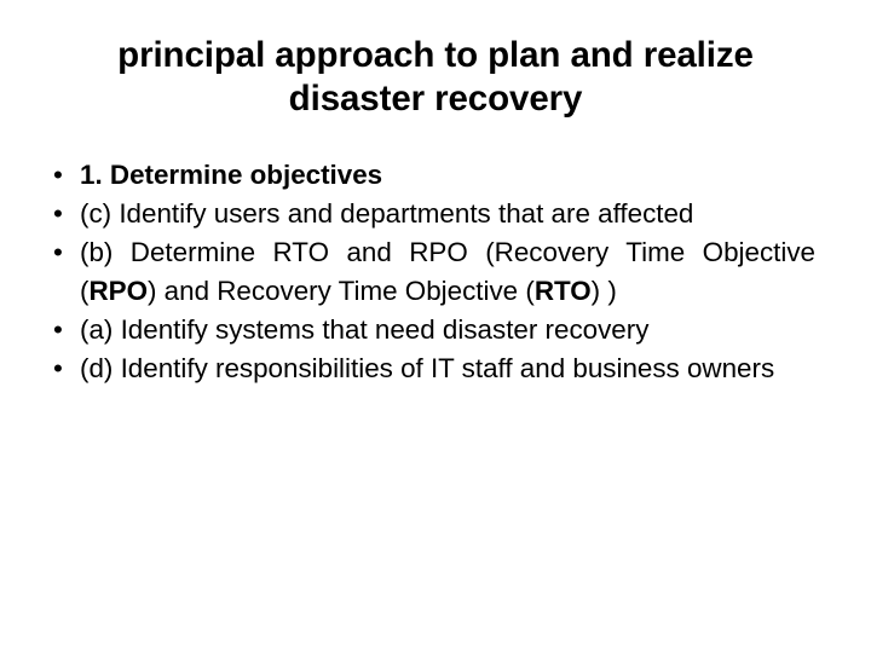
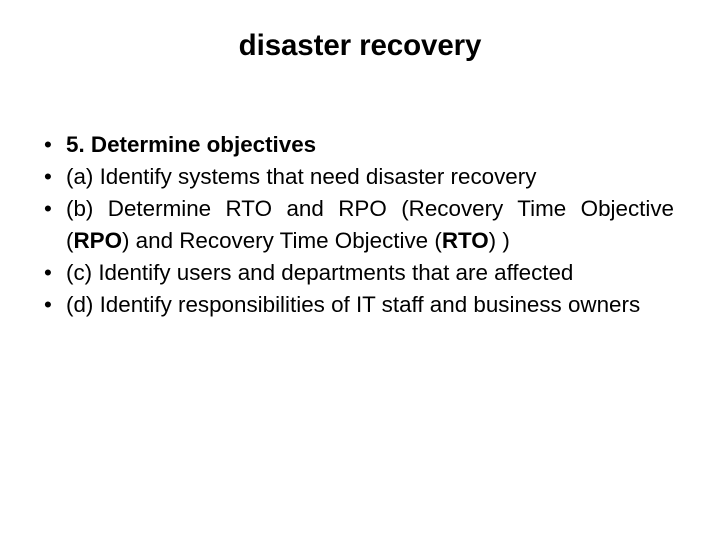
- principal approach to plan and realize
  disaster recovery
  •
- 1. Determine objectives
+ 5. Determine objectives
  •
- (c) Identify users and departments that are affected
+ (a) Identify systems that need disaster recovery
  •
  (b) Determine RTO and RPO (Recovery Time Objective (RPO) and Recovery Time Objective (RTO) )
  •
- (a) Identify systems that need disaster recovery
+ (c) Identify users and departments that are affected
  •
  (d) Identify responsibilities of IT staff and business owners
